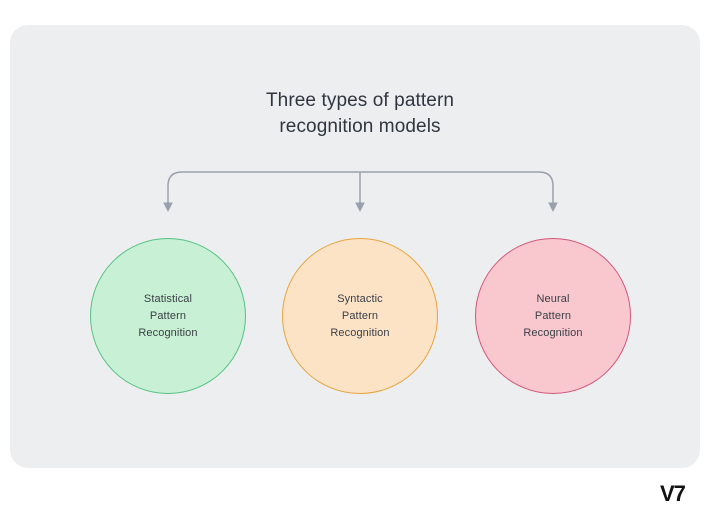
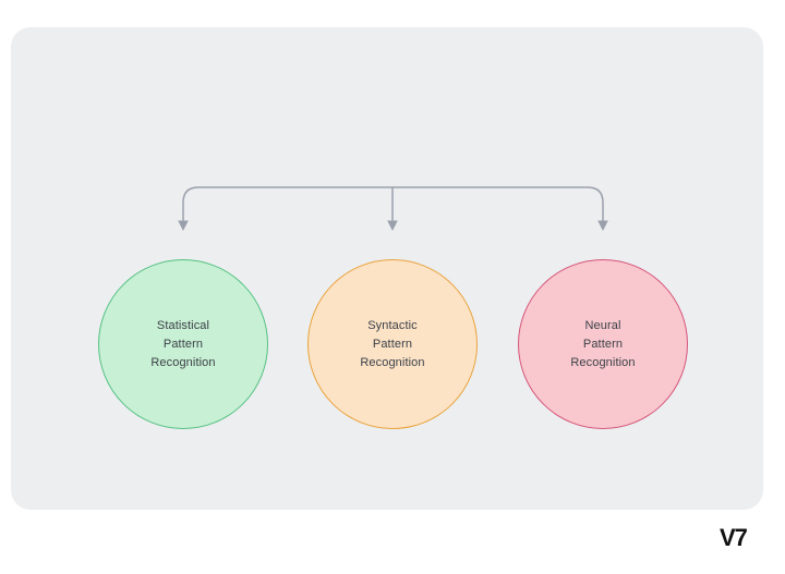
- Three types of pattern
- recognition models
  Statistical
  Pattern
  Recognition
  Syntactic
  Pattern
  Recognition
  Neural
  Pattern
  Recognition
  V7
